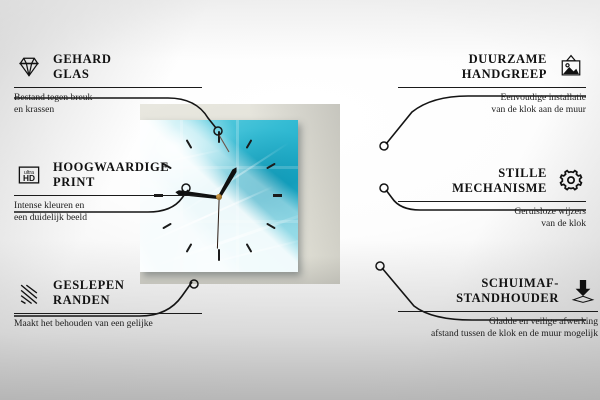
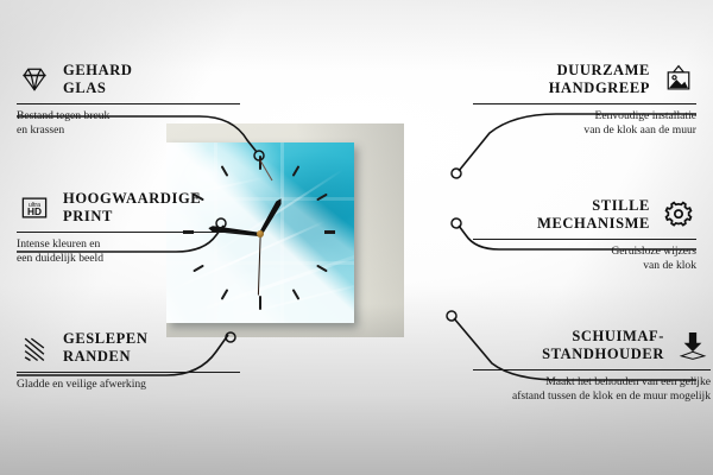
  GEHARD
  GLAS
  Bestand tegen breuk
  en krassen
  HD
  HOOGWAARDIGE
  PRINT
  Intense kleuren en
  een duidelijk beeld
  GESLEPEN
  RANDEN
- Maakt het behouden van een gelijke
+ Gladde en veilige afwerking
  DUURZAME
  HANDGREEP
  Eenvoudige installatie
  van de klok aan de muur
  STILLE
  MECHANISME
  Geruisloze wijzers
  van de klok
  SCHUIMAF-
  STANDHOUDER
- Gladde en veilige afwerking
+ Maakt het behouden van een gelijke
  afstand tussen de klok en de muur mogelijk
